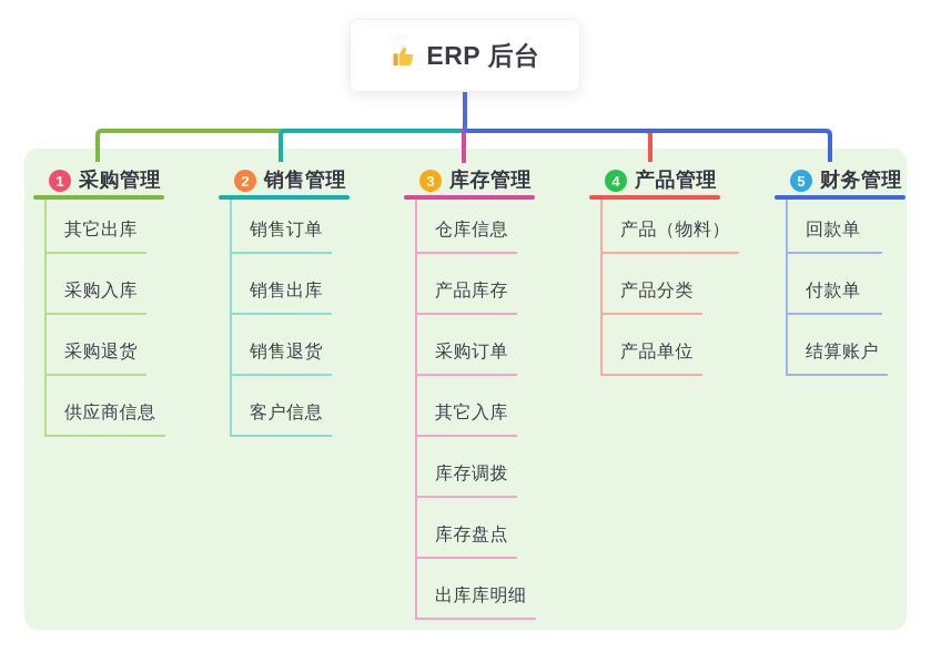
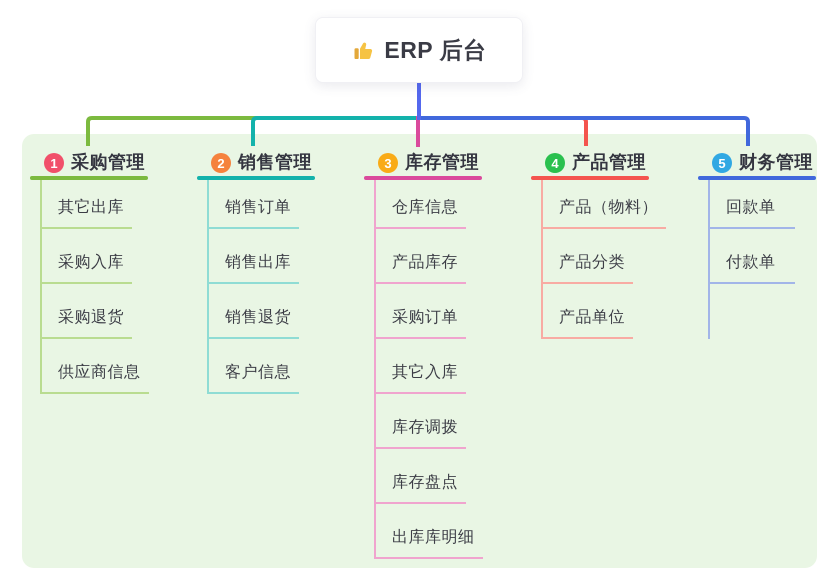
  ERP 后台
  1
  采购管理
  其它出库
  采购入库
  采购退货
  供应商信息
  2
  销售管理
  销售订单
  销售出库
  销售退货
  客户信息
  3
  库存管理
  仓库信息
  产品库存
  采购订单
  其它入库
  库存调拨
  库存盘点
  出库库明细
  4
  产品管理
  产品（物料）
  产品分类
  产品单位
  5
  财务管理
  回款单
  付款单
- 结算账户
